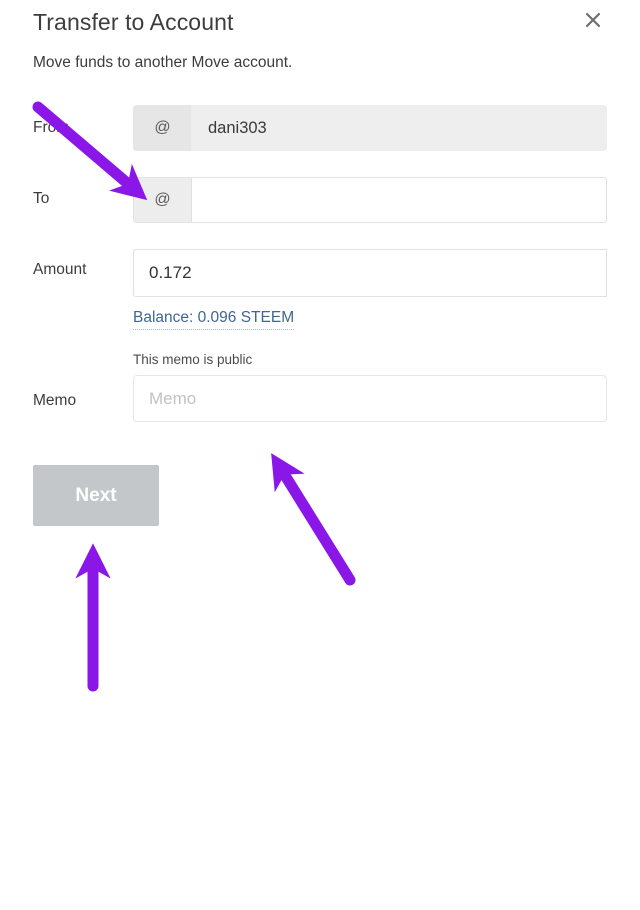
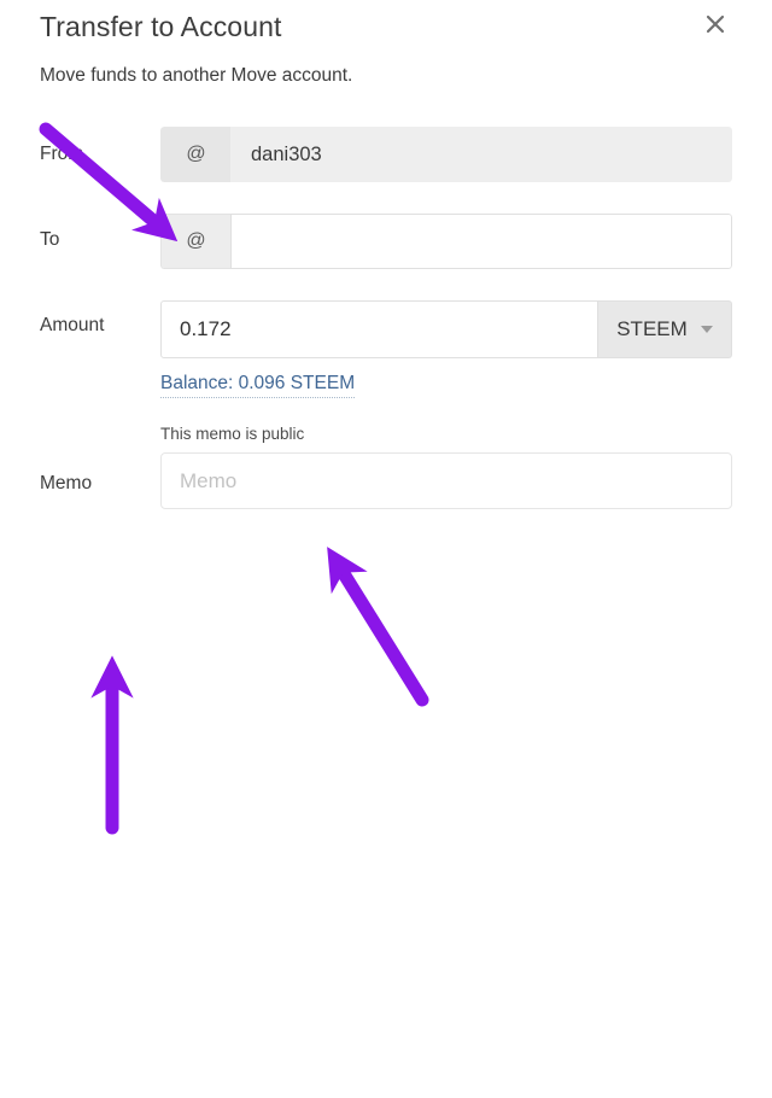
  Transfer to Account
  Move funds to another Move account.
  Fro
  @
  dani303
  To
  @
  Amount
  0.172
+ STEEM
  Balance: 0.096 STEEM
  This memo is public
  Memo
  Memo
- Next
